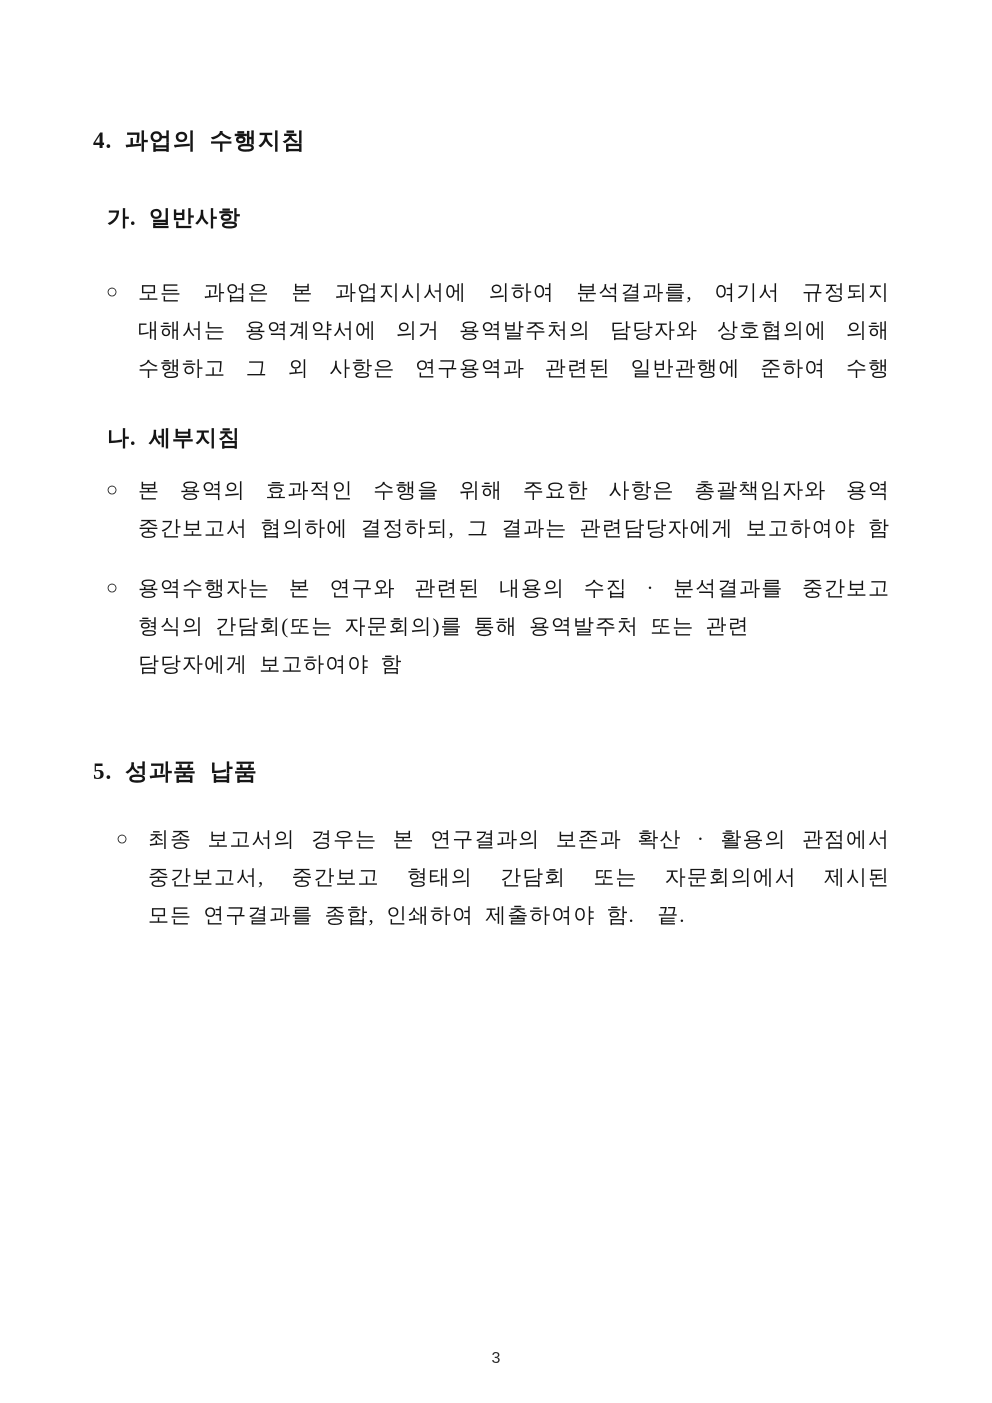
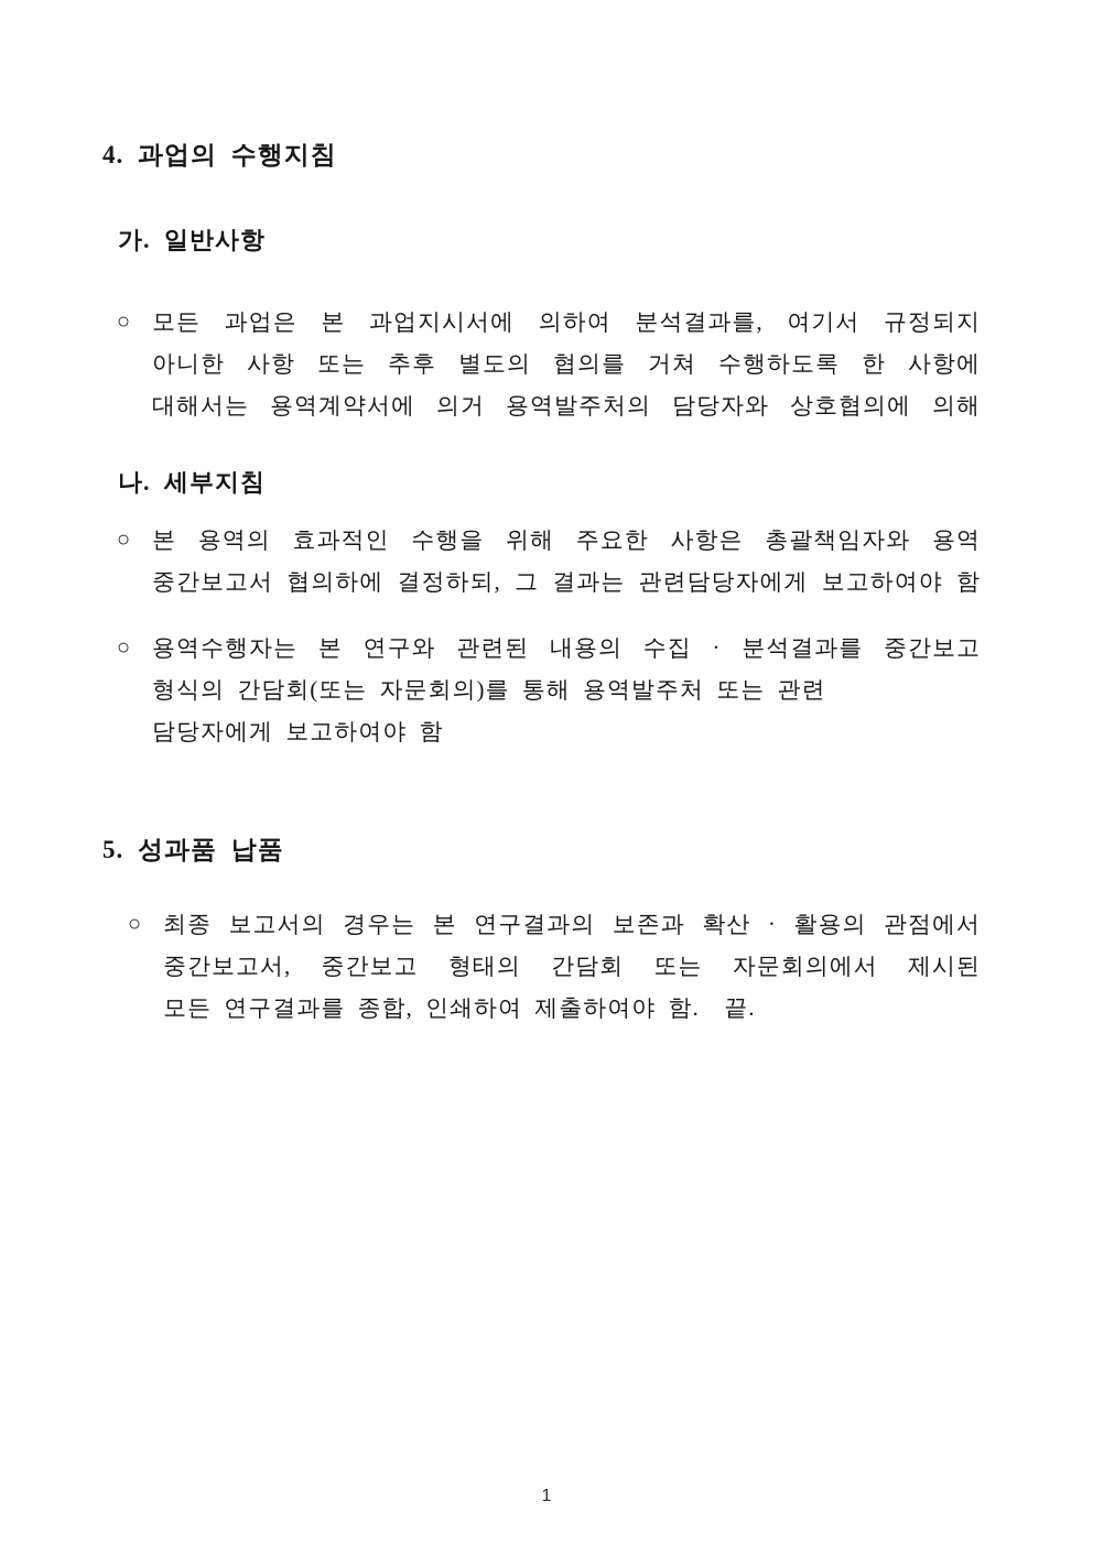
  4. 과업의 수행지침
  가. 일반사항
  ○
  모든 과업은 본 과업지시서에 의하여 분석결과를, 여기서 규정되지
+ 아니한 사항 또는 추후 별도의 협의를 거쳐 수행하도록 한 사항에
  대해서는 용역계약서에 의거 용역발주처의 담당자와 상호협의에 의해
- 수행하고 그 외 사항은 연구용역과 관련된 일반관행에 준하여 수행
  나. 세부지침
  ○
  본 용역의 효과적인 수행을 위해 주요한 사항은 총괄책임자와 용역
  중간보고서 협의하에 결정하되, 그 결과는 관련담당자에게 보고하여야 함
  ○
  용역수행자는 본 연구와 관련된 내용의 수집 · 분석결과를 중간보고
  형식의 간담회(또는 자문회의)를 통해 용역발주처 또는 관련
  담당자에게 보고하여야 함
  5. 성과품 납품
  ○
  최종 보고서의 경우는 본 연구결과의 보존과 확산 · 활용의 관점에서
  중간보고서, 중간보고 형태의 간담회 또는 자문회의에서 제시된
  모든 연구결과를 종합, 인쇄하여 제출하여야 함. 끝.
- 3
+ 1
